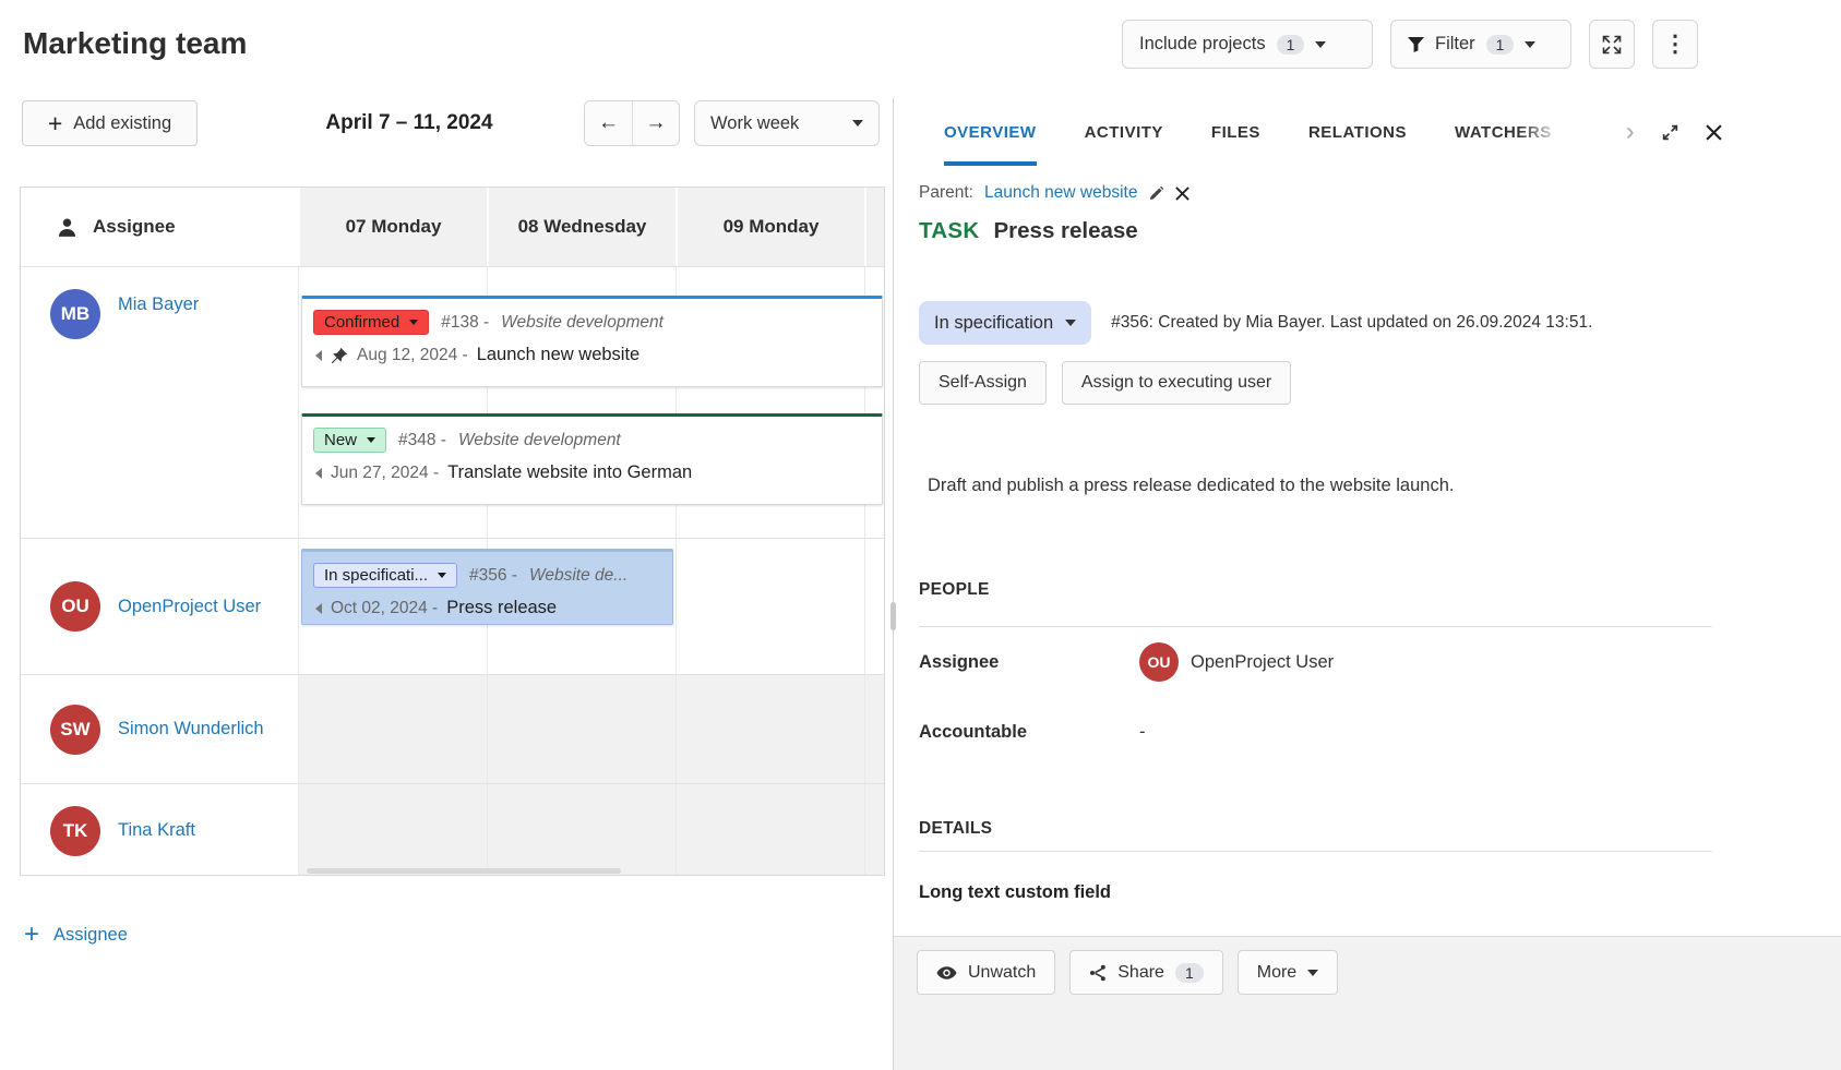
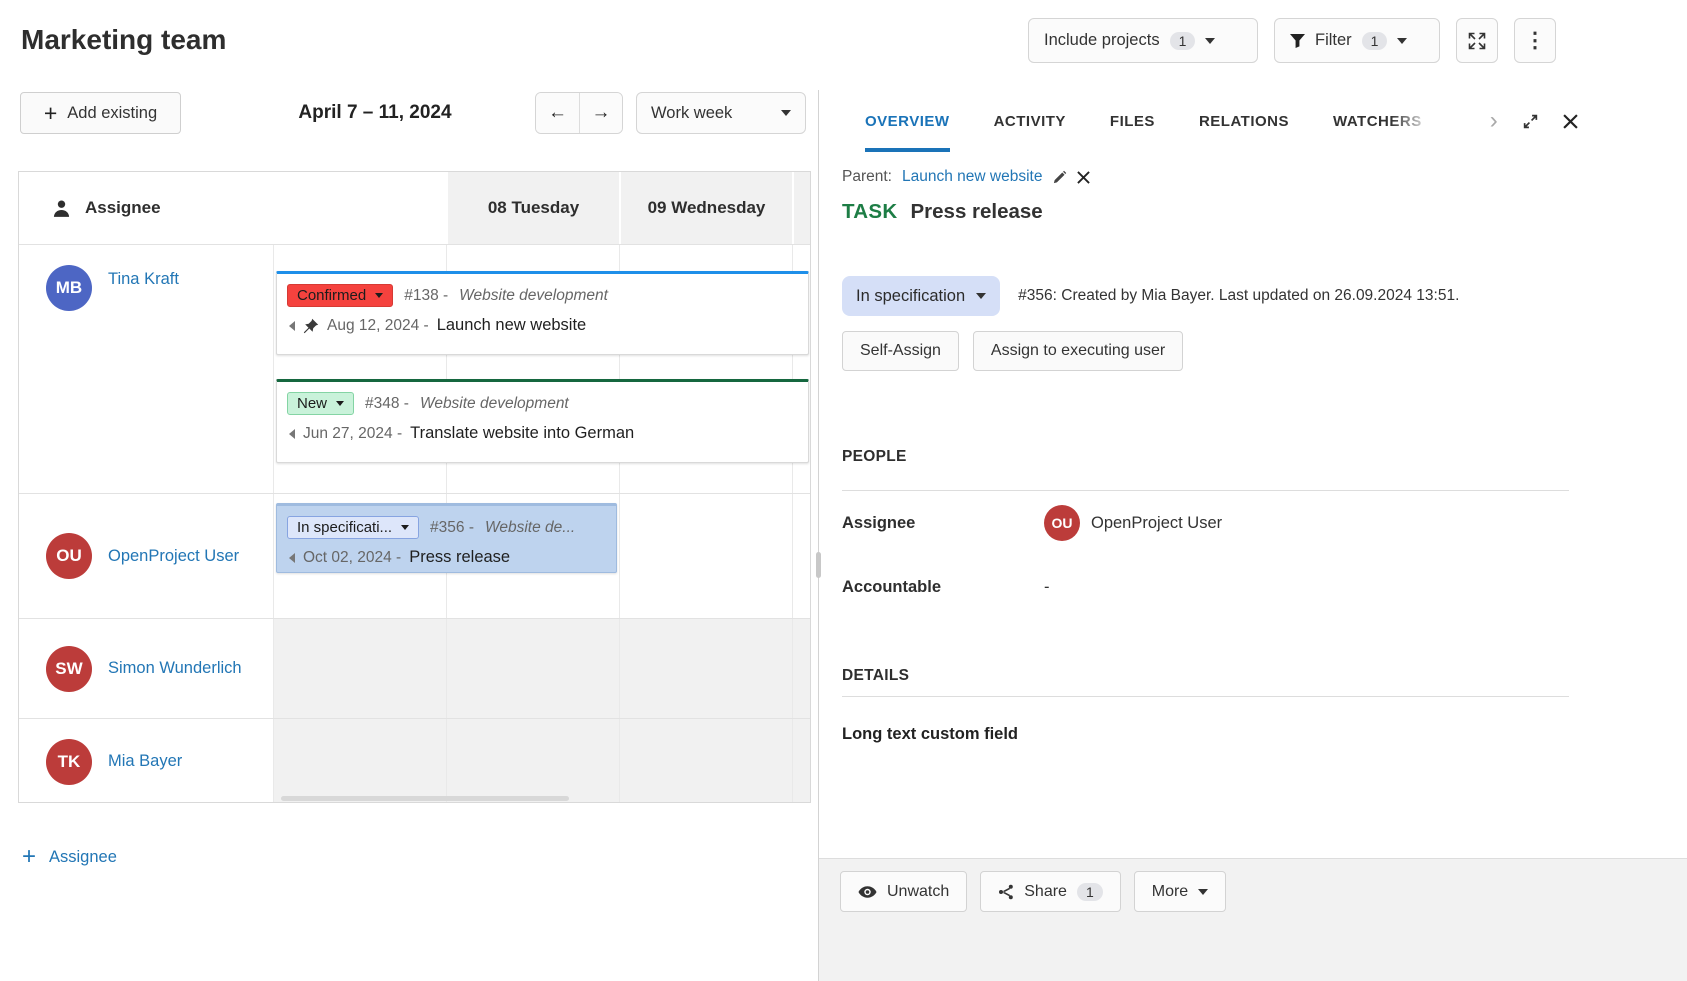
  Marketing team
  Include projects
  1
  Filter
  1
  ⋮
  +
  Add existing
  April 7 – 11, 2024
  ←
  →
  Work week
  Assignee
- 07 Monday
- 08 Wednesday
+ 08 Tuesday
- 09 Monday
+ 09 Wednesday
  MB
- Mia Bayer
+ Tina Kraft
  OU
  OpenProject User
  SW
  Simon Wunderlich
  TK
- Tina Kraft
+ Mia Bayer
  Confirmed
  #138 -
  Website development
  Aug 12, 2024 -
  Launch new website
  New
  #348 -
  Website development
  Jun 27, 2024 -
  Translate website into German
  In specificati...
  #356 -
  Website de...
  Oct 02, 2024 -
  Press release
  +
  Assignee
  OVERVIEW
  ACTIVITY
  FILES
  RELATIONS
  WATCHERS
  ›
  Parent:
  Launch new website
  TASK
  Press release
  In specification
  #356: Created by Mia Bayer. Last updated on 26.09.2024 13:51.
  Self-Assign
  Assign to executing user
- Draft and publish a press release dedicated to the website launch.
  PEOPLE
  Assignee
  OU
  OpenProject User
  Accountable
  -
  DETAILS
  Long text custom field
  Unwatch
  Share
  1
  More
